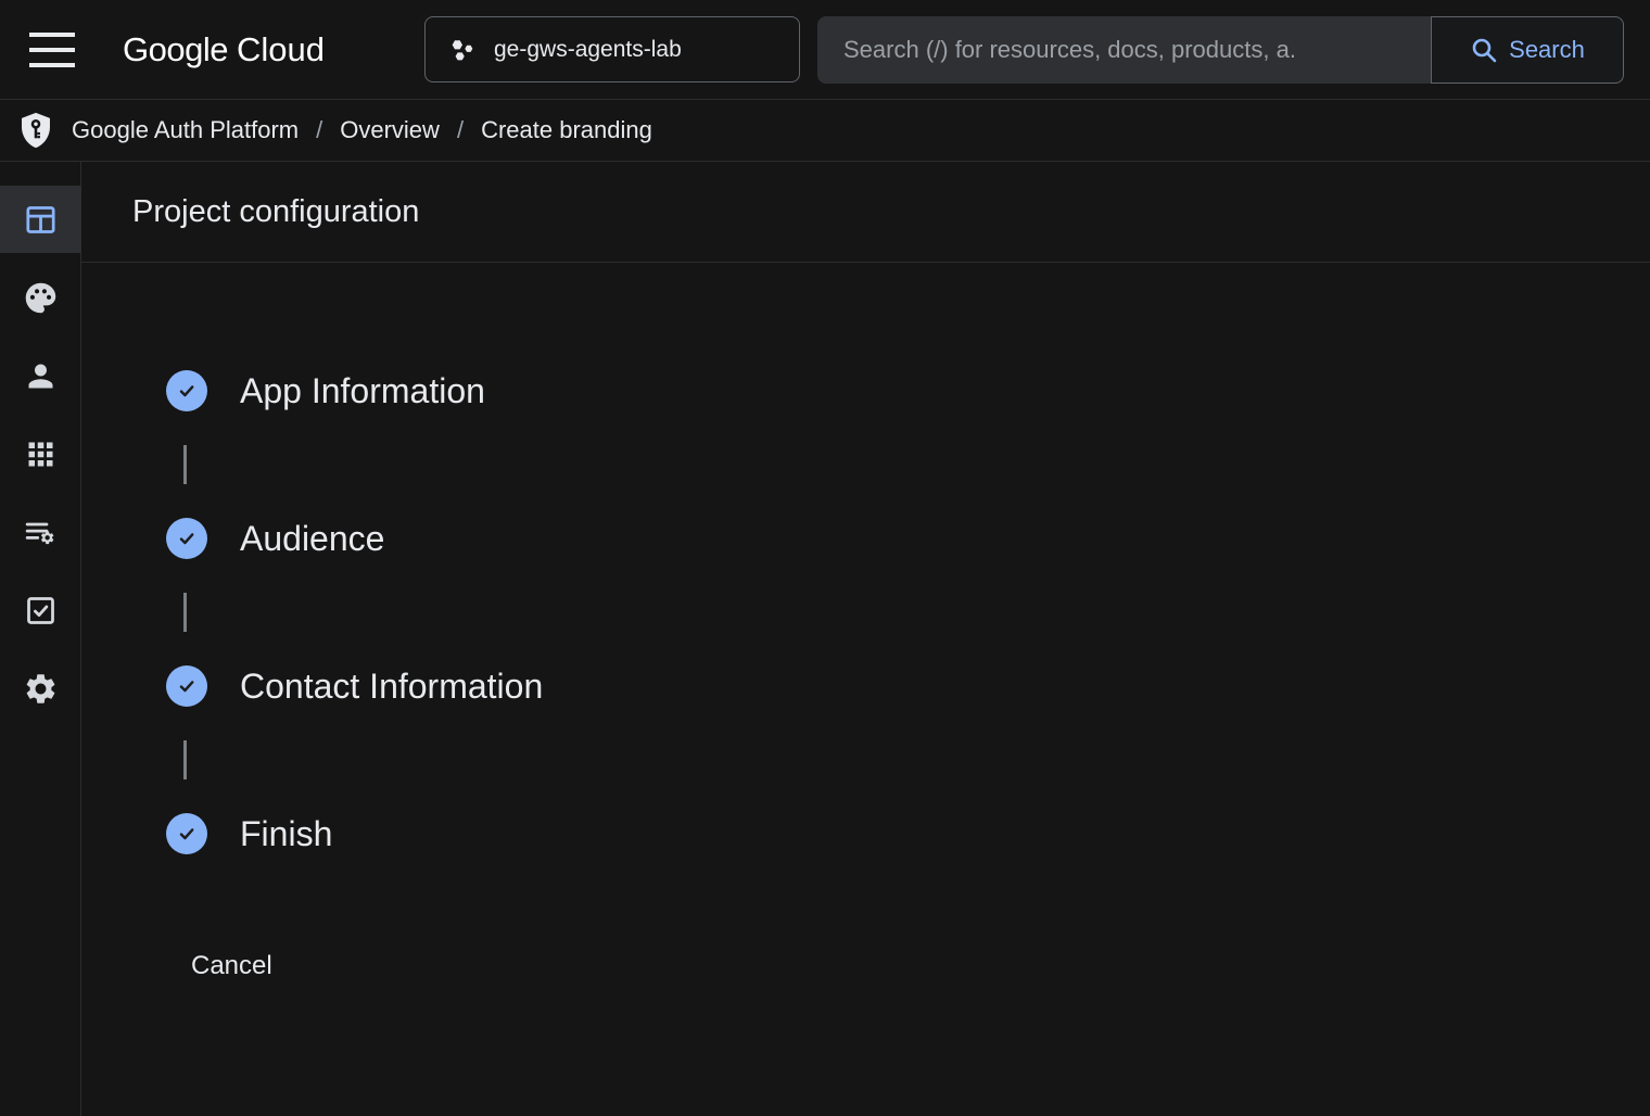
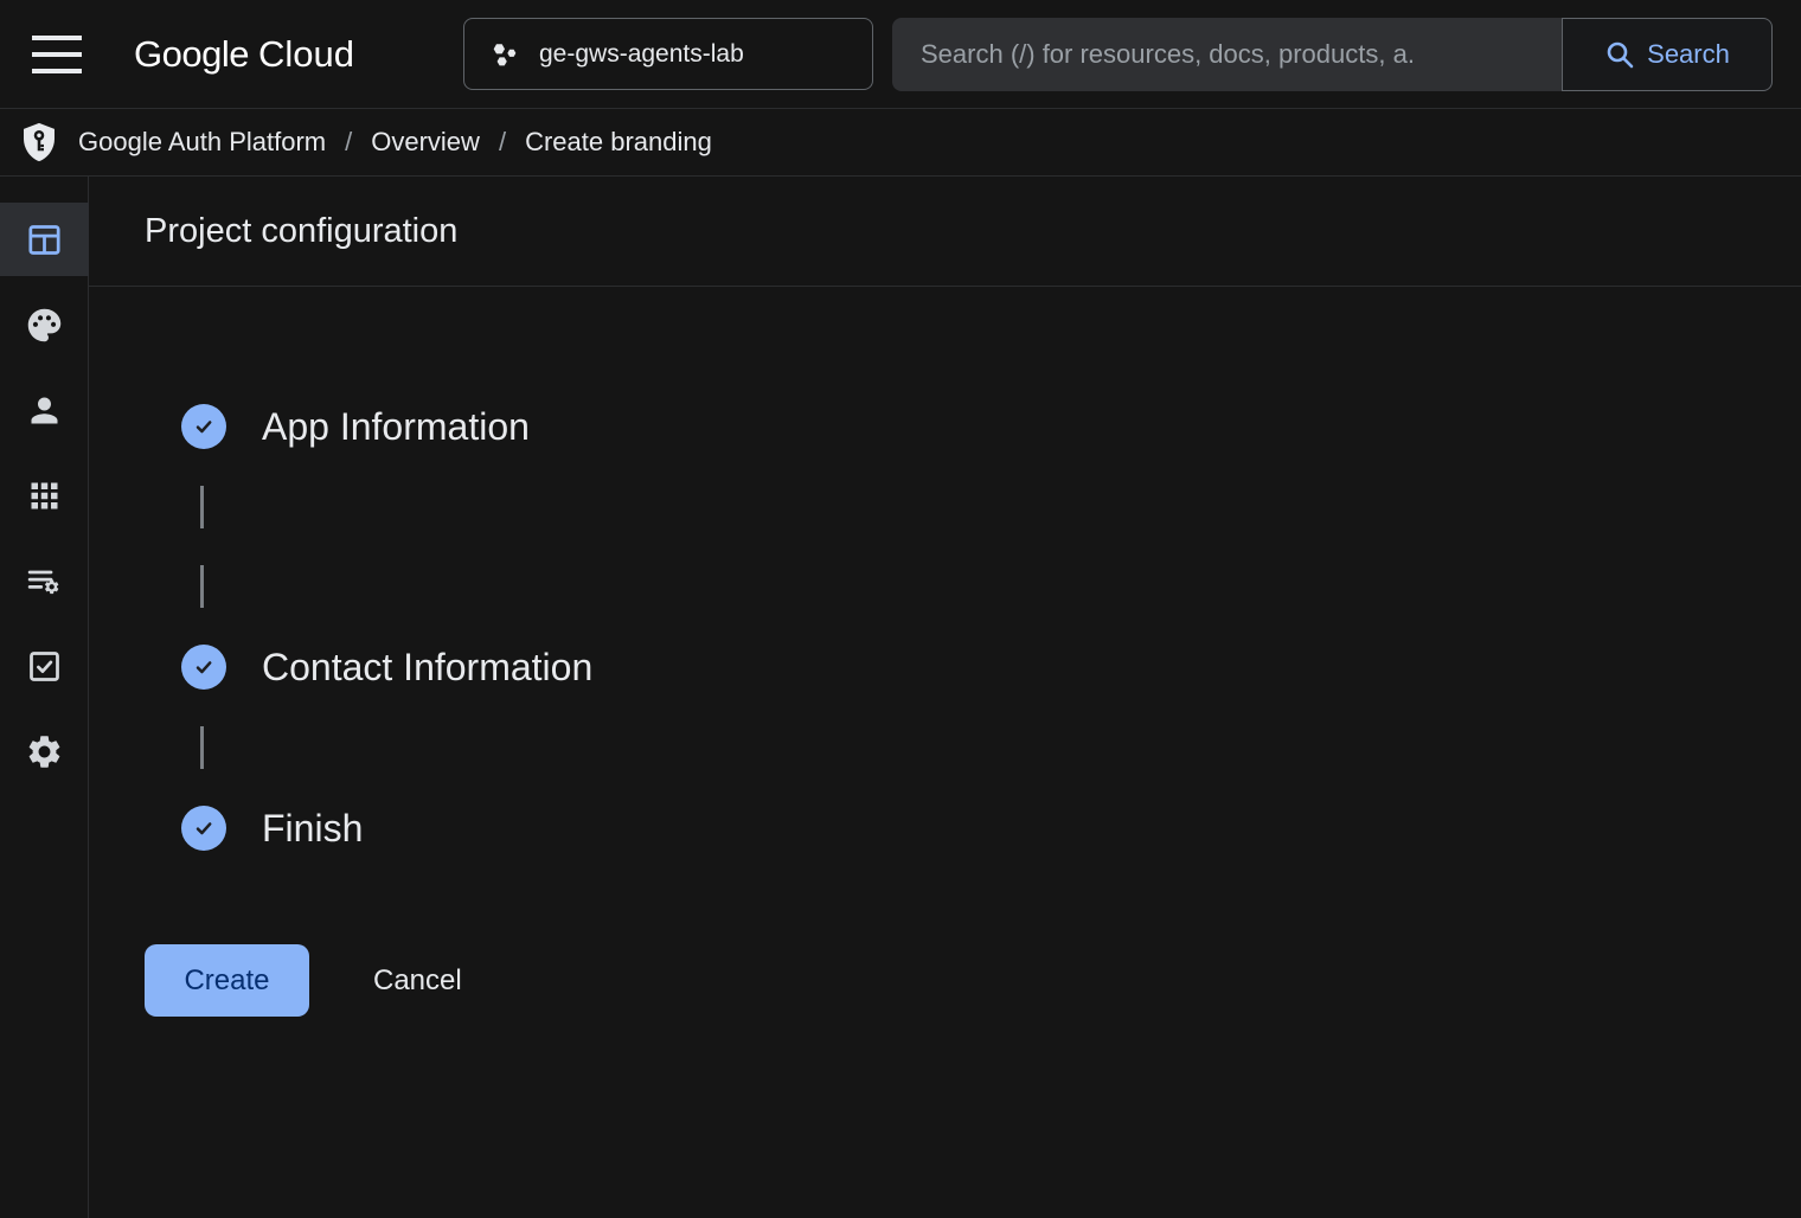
  Google Cloud
  ge-gws-agents-lab
  Search (/) for resources, docs, products, a.
  Search
  Google Auth Platform
  /
  Overview
  /
  Create branding
  Project configuration
  App Information
- Audience
  Contact Information
  Finish
+ Create
  Cancel
